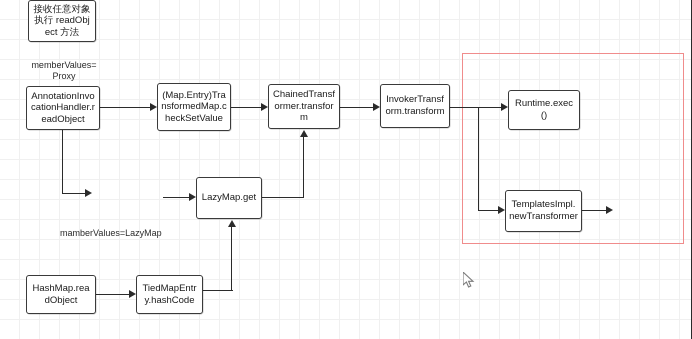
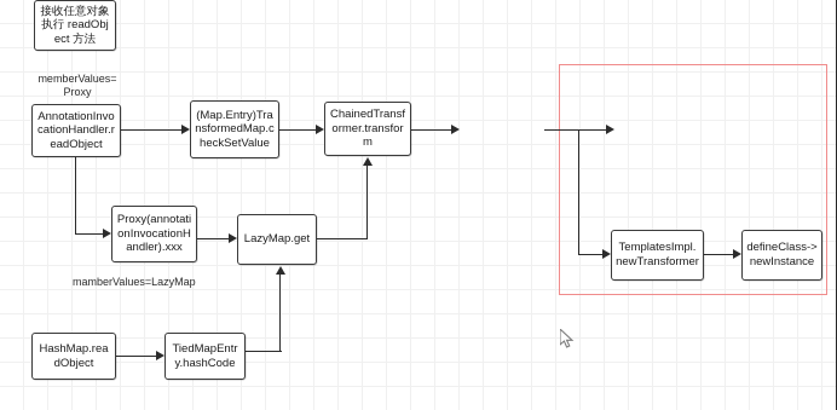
  接收任意对象 执行 readObject 方法
  AnnotationInvocationHandler.readObject
  (Map.Entry)TransformedMap.checkSetValue
  ChainedTransformer.transform
- InvokerTransform.transform
- Runtime.exec()
  TemplatesImpl.newTransformer
+ defineClass->newInstance
+ Proxy(annotationInvocationHandler).xxx
  LazyMap.get
  HashMap.readObject
  TiedMapEntry.hashCode
  memberValues=
  Proxy
  mamberValues=LazyMap
